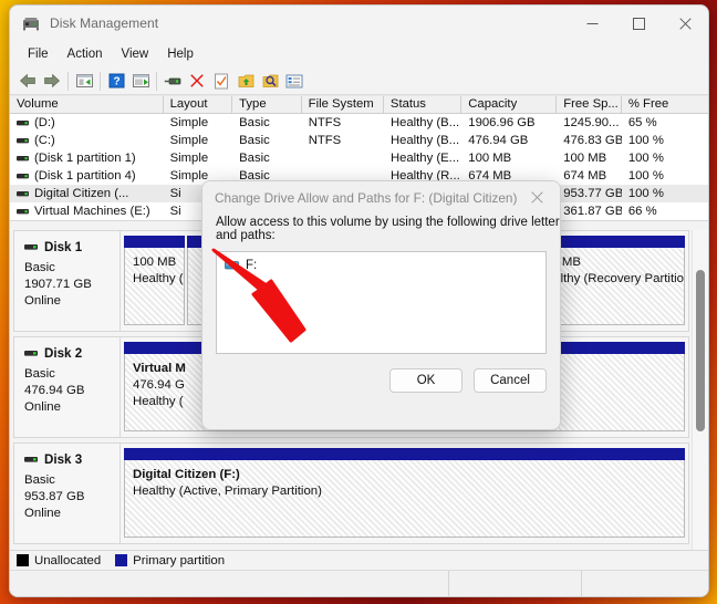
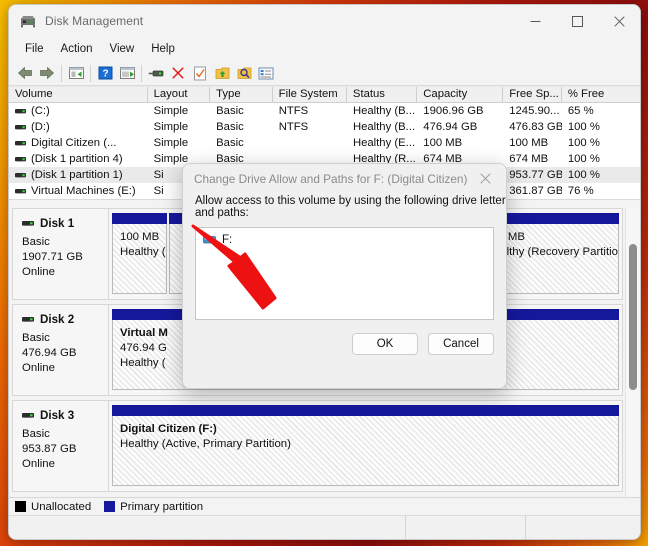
  Disk Management
  File
  Action
  View
  Help
  ?
  Volume
  Layout
  Type
  File System
  Status
  Capacity
  Free Sp...
  % Free
- (D:)
+ (C:)
  Simple
  Basic
  NTFS
  Healthy (B...
  1906.96 GB
  1245.90...
  65 %
- (C:)
+ (D:)
  Simple
  Basic
  NTFS
  Healthy (B...
  476.94 GB
  476.83 GB
  100 %
- (Disk 1 partition 1)
+ Digital Citizen (...
  Simple
  Basic
  Healthy (E...
  100 MB
  100 MB
  100 %
  (Disk 1 partition 4)
  Simple
  Basic
  Healthy (R...
  674 MB
  674 MB
  100 %
- Digital Citizen (...
+ (Disk 1 partition 1)
  Si
  953.77 GB
  100 %
  Virtual Machines (E:)
  Si
  361.87 GB
- 66 %
+ 76 %
  Disk 1
  Basic
  1907.71 GB
  Online
  100 MB
  Healthy (
  lthy (Recovery Partitio
  Disk 2
  Basic
  476.94 GB
  Online
  Virtual M
  476.94 G
  Healthy (
  Disk 3
  Basic
  953.87 GB
  Online
  Digital Citizen (F:)
  Healthy (Active, Primary Partition)
  Unallocated
  Primary partition
  Change Drive Allow and Paths for F: (Digital Citizen)
  Allow access to this volume by using the following drive letter and paths:
  F:
  OK
  Cancel
